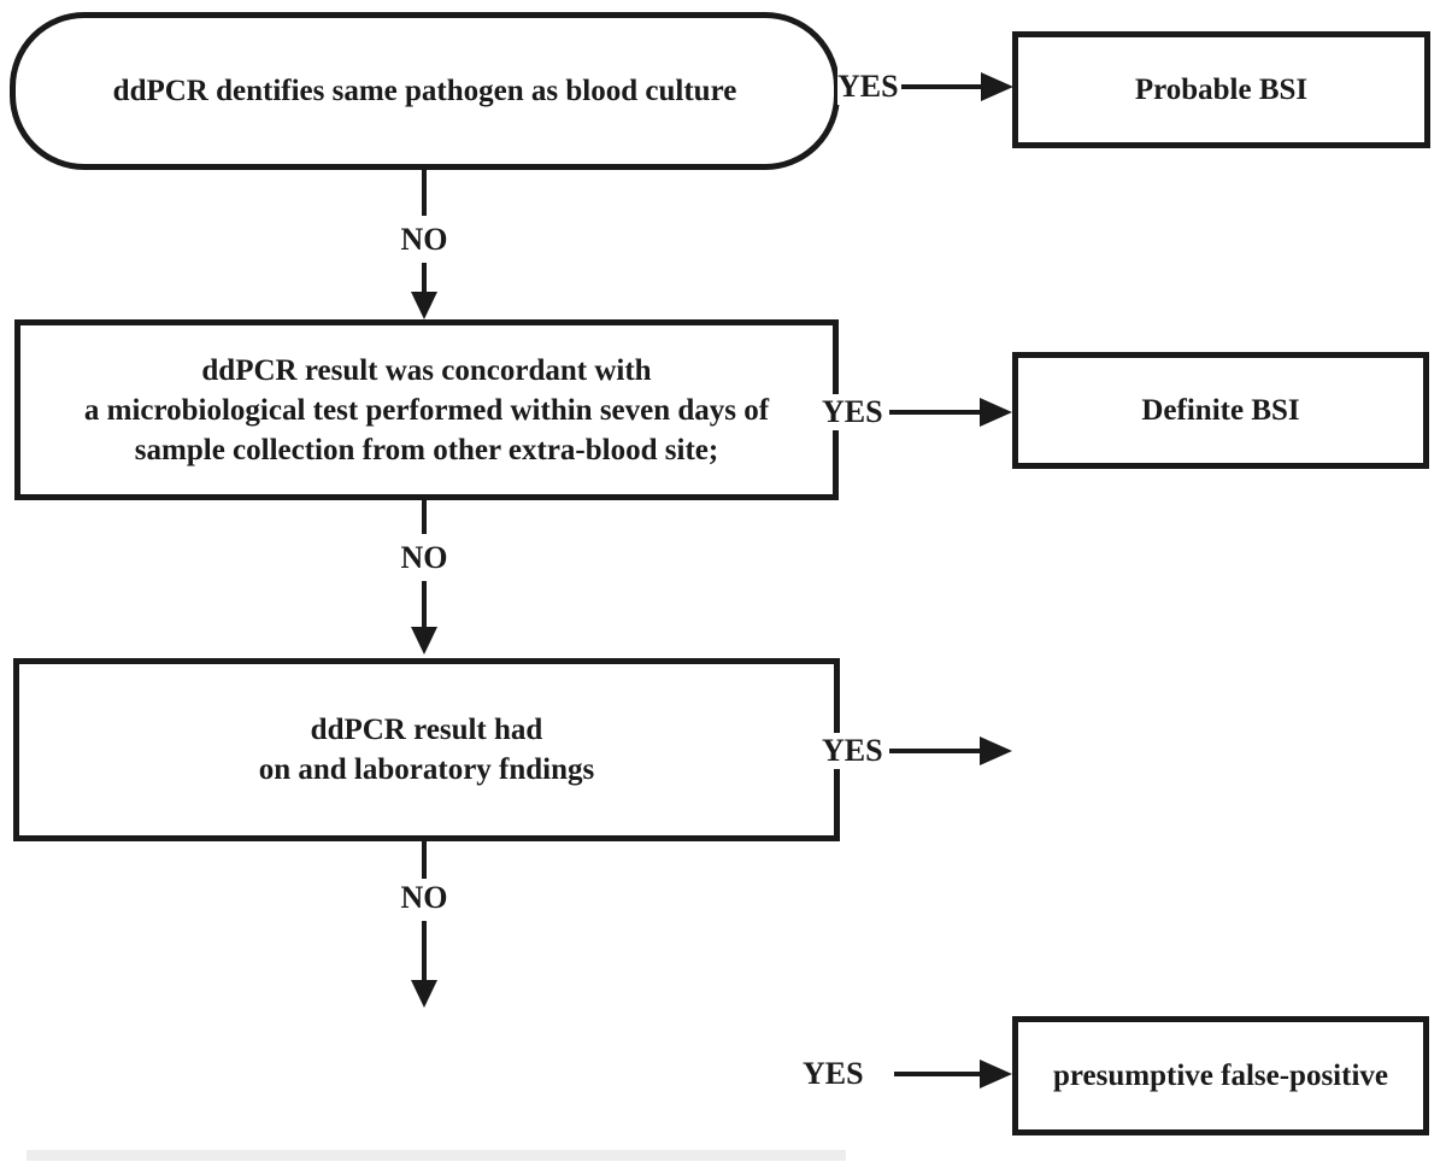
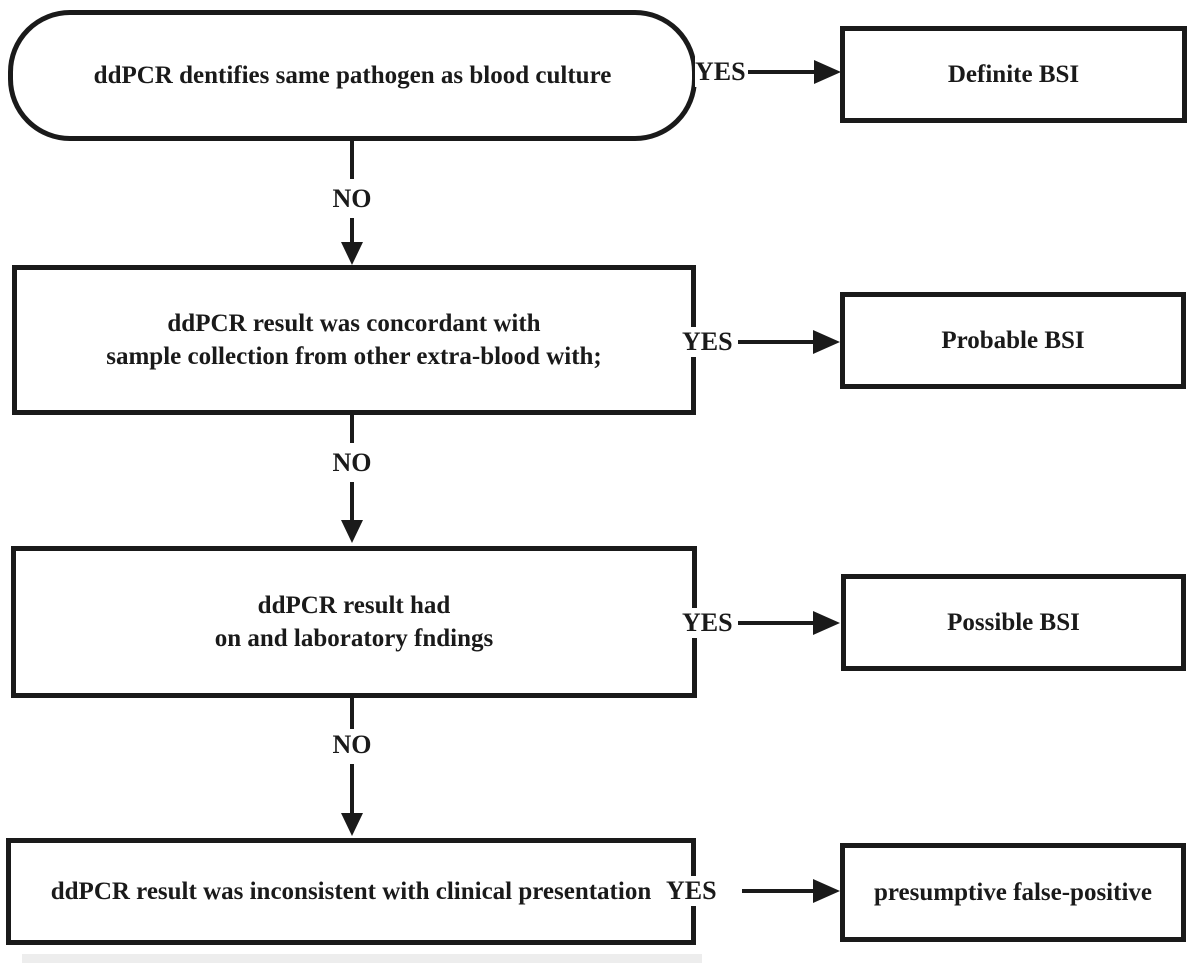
  ddPCR dentifies same pathogen as blood culture
  YES
- Probable BSI
+ Definite BSI
  NO
  ddPCR result was concordant with
- a microbiological test performed within seven days of
- sample collection from other extra-blood site;
+ sample collection from other extra-blood with;
  YES
- Definite BSI
+ Probable BSI
  NO
  ddPCR result had
  on and laboratory fndings
  YES
+ Possible BSI
  NO
+ ddPCR result was inconsistent with clinical presentation
  YES
  presumptive false-positive
